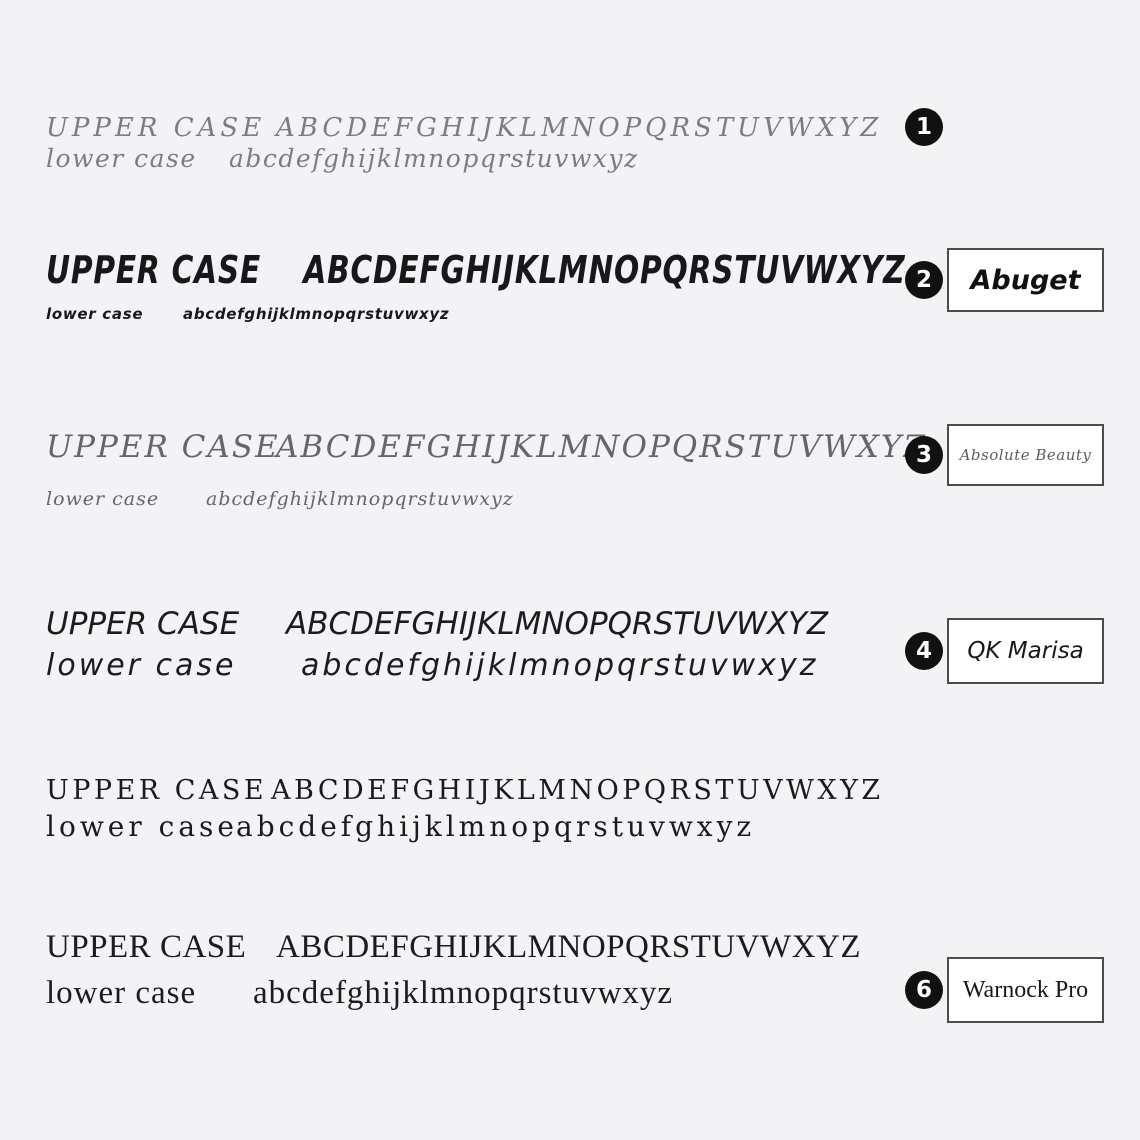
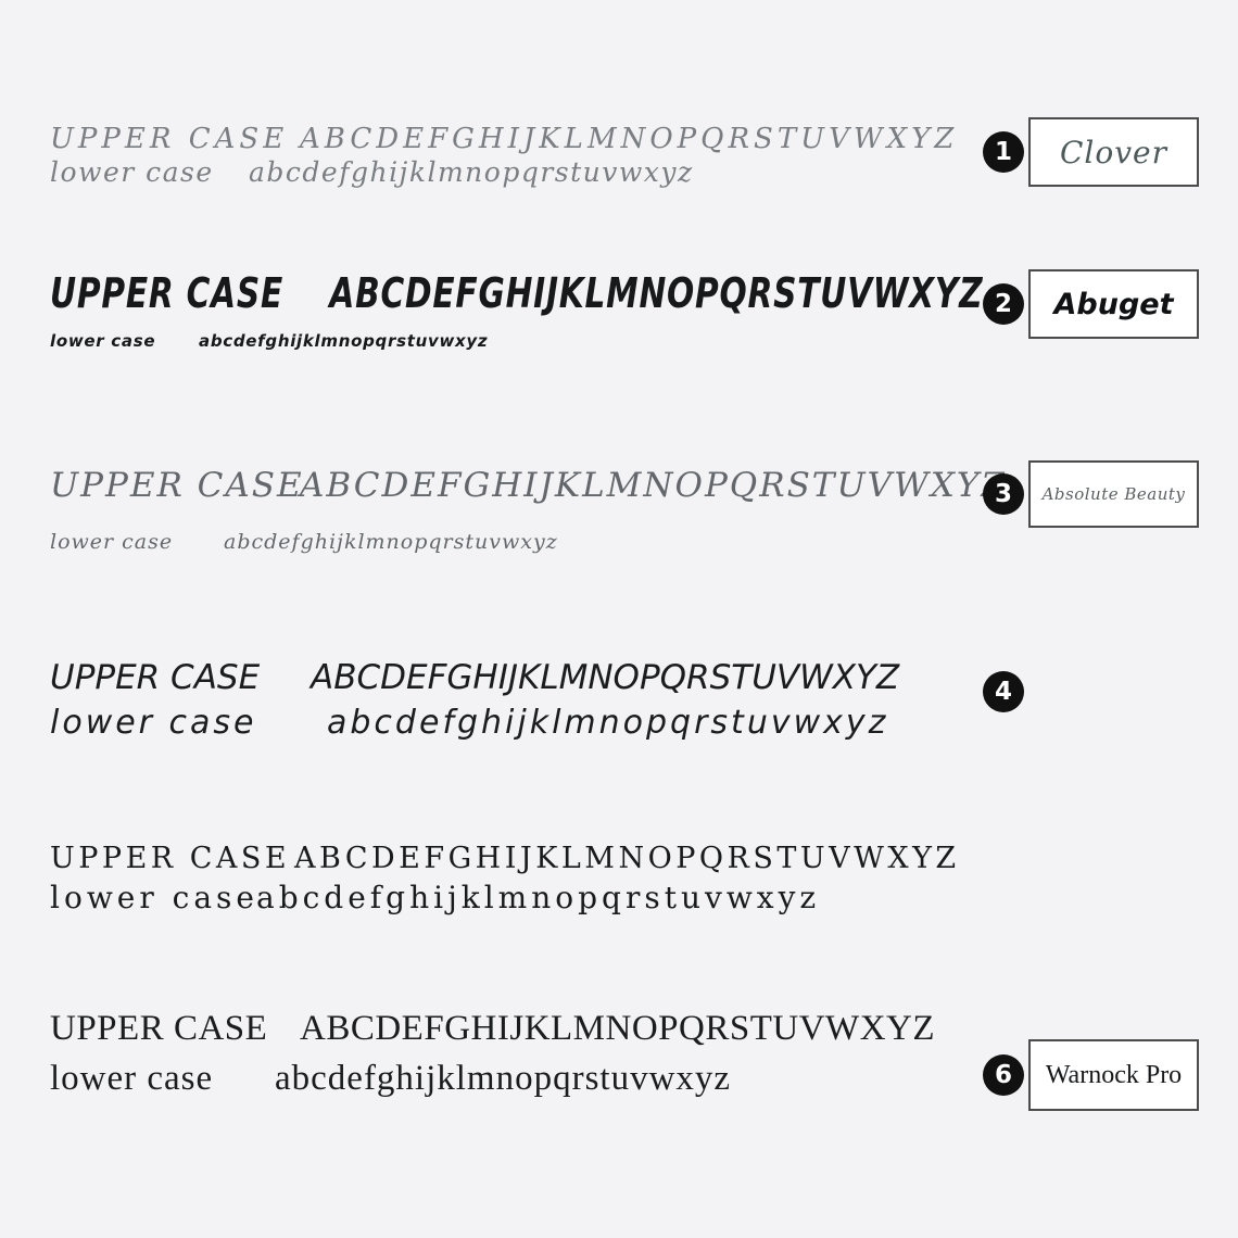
  UPPER CASE ABCDEFGHIJKLMNOPQRSTUVWXYZ
  lower case abcdefghijklmnopqrstuvwxyz
  1
+ Clover
  UPPER CASE ABCDEFGHIJKLMNOPQRSTUVWXYZ
  lower case abcdefghijklmnopqrstuvwxyz
  2
  Abuget
  UPPER CASEABCDEFGHIJKLMNOPQRSTUVWXY
  lower case abcdefghijklmnopqrstuvwxyz
  3
  Absolute Beauty
  UPPER CASE ABCDEFGHIJKLMNOPQRSTUVWXYZ
  lower case abcdefghijklmnopqrstuvwxyz
  4
- QK Marisa
  UPPER CASE ABCDEFGHIJKLMNOPQRSTUVWXYZ
  lower caseabcdefghijklmnopqrstuvwxyz
  UPPER CASE ABCDEFGHIJKLMNOPQRSTUVWXYZ
  lower case abcdefghijklmnopqrstuvwxyz
  6
  Warnock Pro
